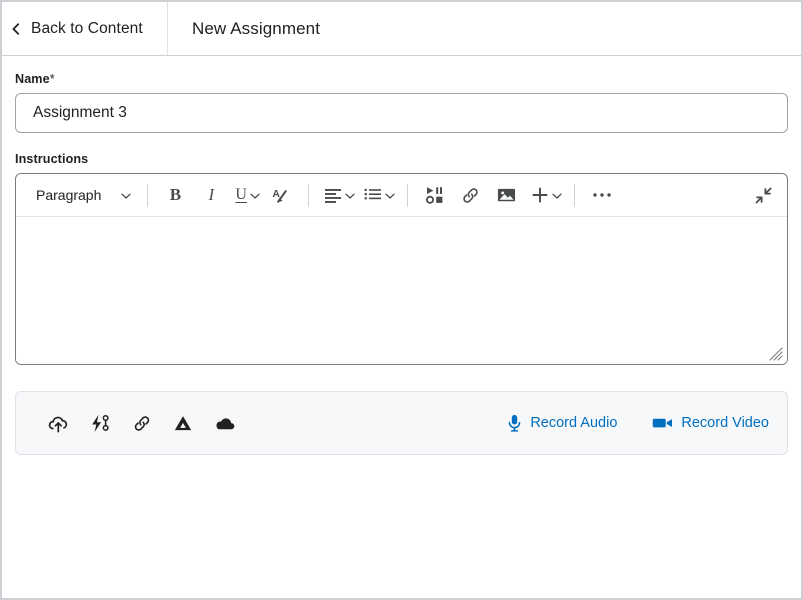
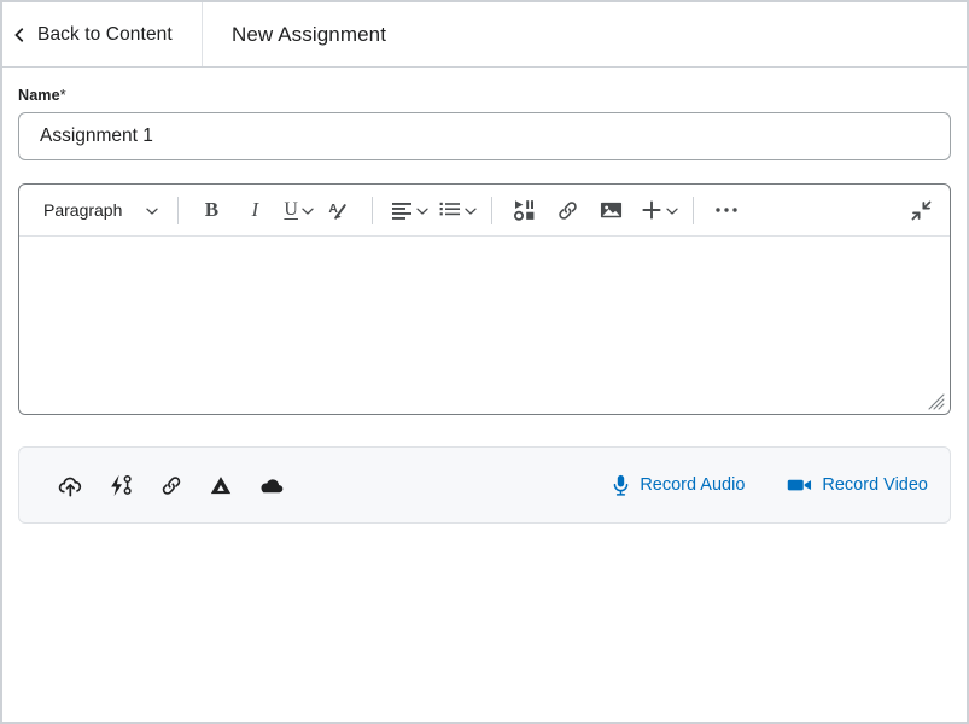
  Back to Content
  New Assignment
  Name*
- Assignment 3
+ Assignment 1
- Instructions
  Paragraph
  B
  I
  U
  A
  Record Audio
  Record Video
